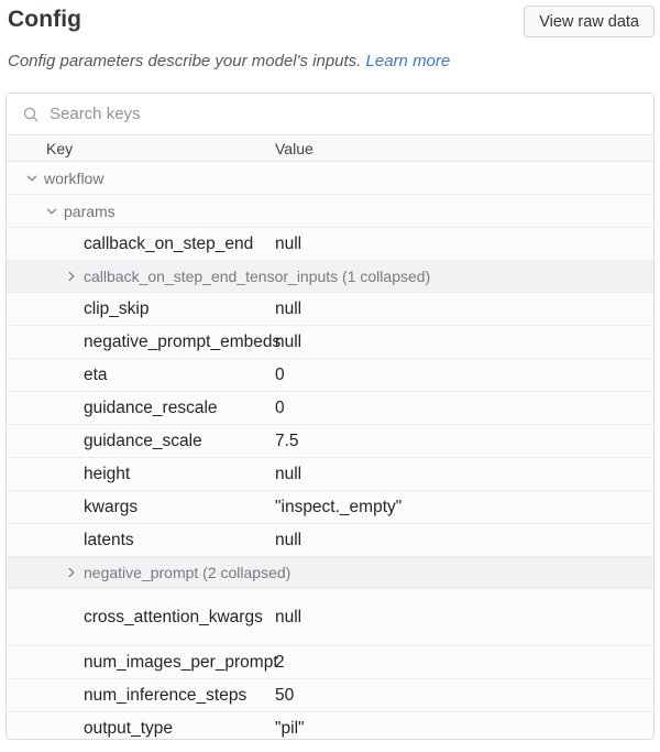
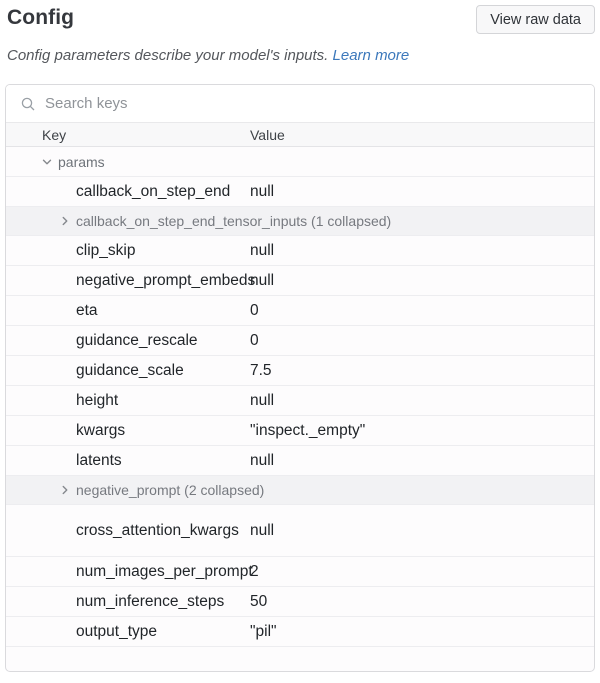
  Config
  View raw data
  Config parameters describe your model's inputs. Learn more
  Search keys
  Key
  Value
- workflow
  params
  callback_on_step_end
  null
  callback_on_step_end_tensor_inputs (1 collapsed)
  clip_skip
  null
  negative_prompt_embeds
  null
  eta
  0
  guidance_rescale
  0
  guidance_scale
  7.5
  height
  null
  kwargs
  "inspect._empty"
  latents
  null
  negative_prompt (2 collapsed)
  cross_attention_kwargs
  null
  num_images_per_prompt
  2
  num_inference_steps
  50
  output_type
  "pil"
